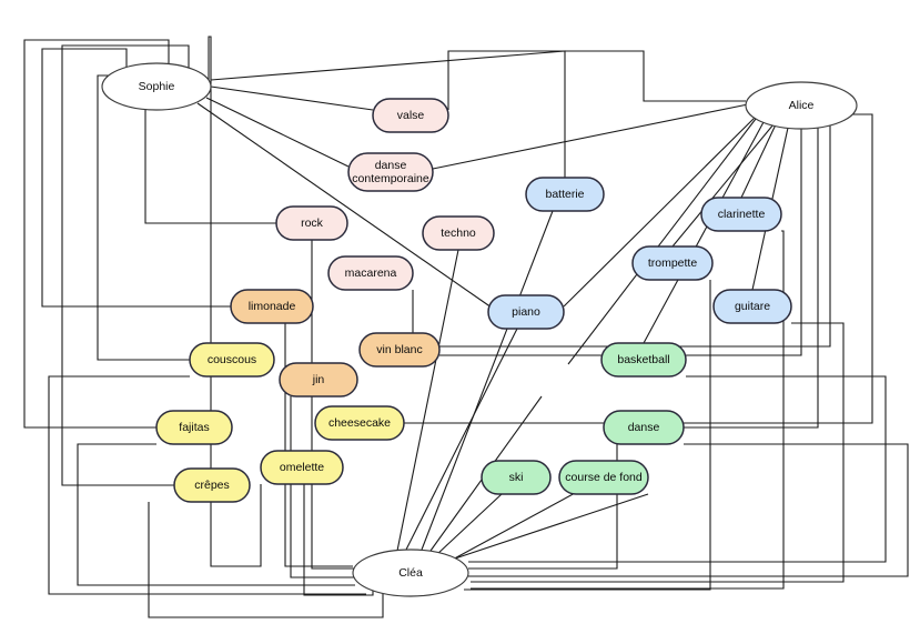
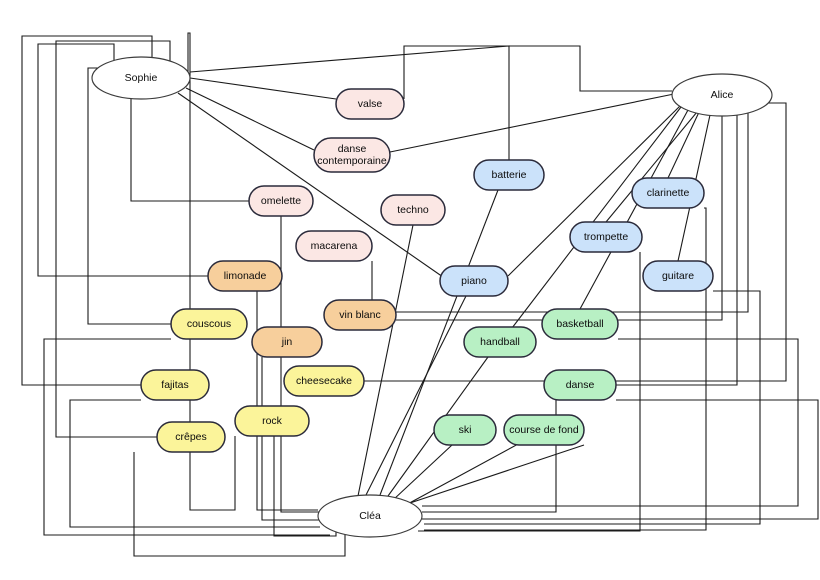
  valse
  danse contemporaine
- rock
+ omelette
  techno
  macarena
  batterie
  clarinette
  trompette
  guitare
  piano
  basketball
+ handball
  danse
  ski
  course de fond
  limonade
  vin blanc
  jin
  couscous
  fajitas
  cheesecake
- omelette
+ rock
  crêpes
  Sophie
  Alice
  Cléa
